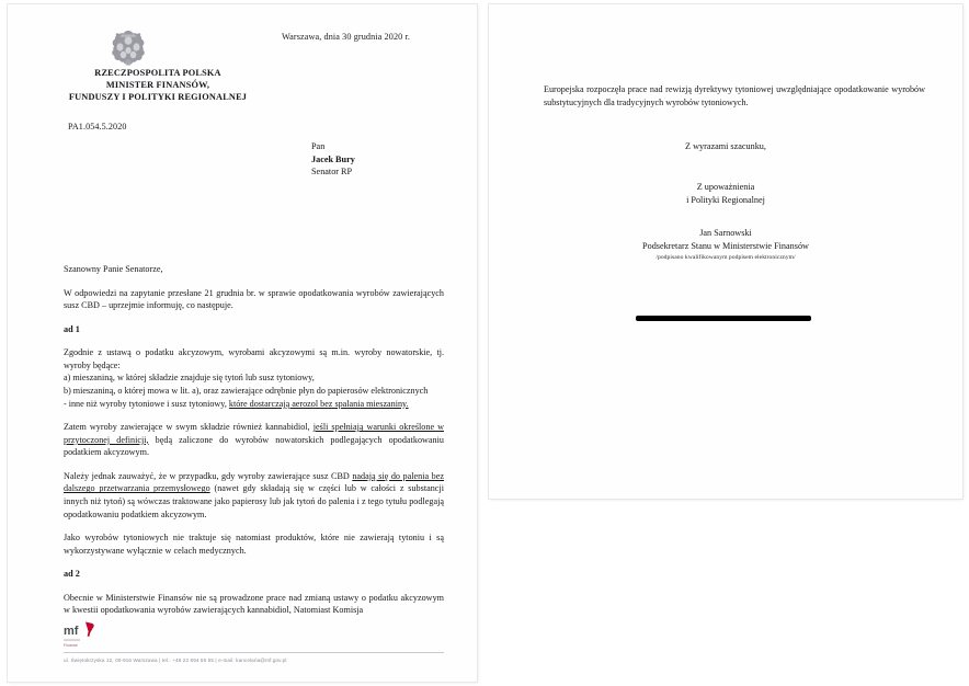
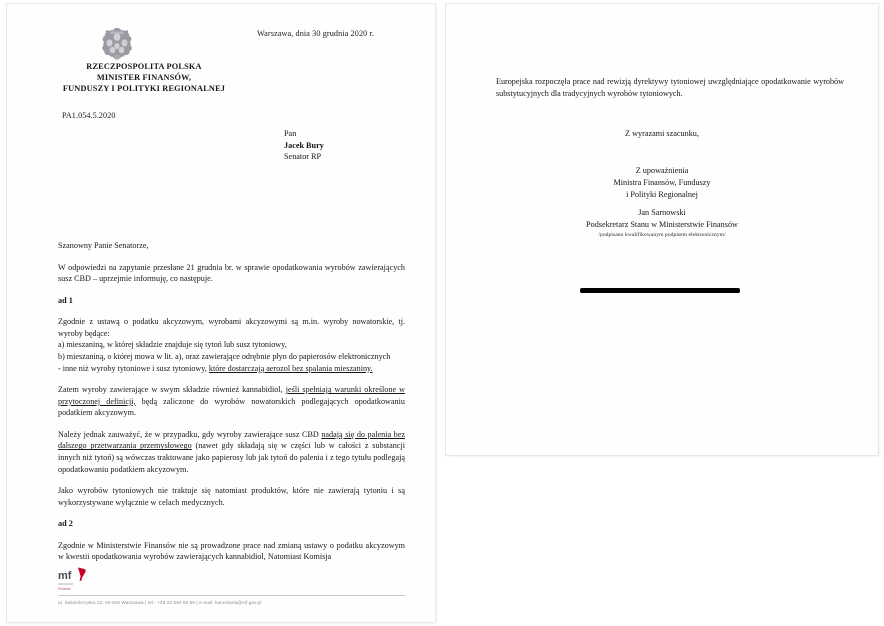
  RZECZPOSPOLITA POLSKA
  MINISTER FINANSÓW,
  FUNDUSZY I POLITYKI REGIONALNEJ
  Warszawa, dnia 30 grudnia 2020 r.
  PA1.054.5.2020
  Pan
  Jacek Bury
  Senator RP
  Szanowny Panie Senatorze,
  W odpowiedzi na zapytanie przesłane 21 grudnia br. w sprawie opodatkowania wyrobów zawierających susz CBD – uprzejmie informuję, co następuje.
  ad 1
  Zgodnie z ustawą o podatku akcyzowym, wyrobami akcyzowymi są m.in. wyroby nowatorskie, tj. wyroby będące:
  a) mieszaniną, w której składzie znajduje się tytoń lub susz tytoniowy,
  b) mieszaniną, o której mowa w lit. a), oraz zawierające odrębnie płyn do papierosów elektronicznych
  - inne niż wyroby tytoniowe i susz tytoniowy, które dostarczają aerozol bez spalania mieszaniny.
  Zatem wyroby zawierające w swym składzie również kannabidiol, jeśli spełniają warunki określone w przytoczonej definicji, będą zaliczone do wyrobów nowatorskich podlegających opodatkowaniu podatkiem akcyzowym.
  Należy jednak zauważyć, że w przypadku, gdy wyroby zawierające susz CBD nadają się do palenia bez dalszego przetwarzania przemysłowego (nawet gdy składają się w części lub w całości z substancji innych niż tytoń) są wówczas traktowane jako papierosy lub jak tytoń do palenia i z tego tytułu podlegają opodatkowaniu podatkiem akcyzowym.
  Jako wyrobów tytoniowych nie traktuje się natomiast produktów, które nie zawierają tytoniu i są wykorzystywane wyłącznie w celach medycznych.
  ad 2
- Obecnie w Ministerstwie Finansów nie są prowadzone prace nad zmianą ustawy o podatku akcyzowym w kwestii opodatkowania wyrobów zawierających kannabidiol, Natomiast Komisja
+ Zgodnie w Ministerstwie Finansów nie są prowadzone prace nad zmianą ustawy o podatku akcyzowym w kwestii opodatkowania wyrobów zawierających kannabidiol, Natomiast Komisja
  mf
  Europejska rozpoczęła prace nad rewizją dyrektywy tytoniowej uwzględniające opodatkowanie wyrobów substytucyjnych dla tradycyjnych wyrobów tytoniowych.
  Z wyrazami szacunku,
  Z upoważnienia
+ Ministra Finansów, Funduszy
  i Polityki Regionalnej
  Jan Sarnowski
  Podsekretarz Stanu w Ministerstwie Finansów
